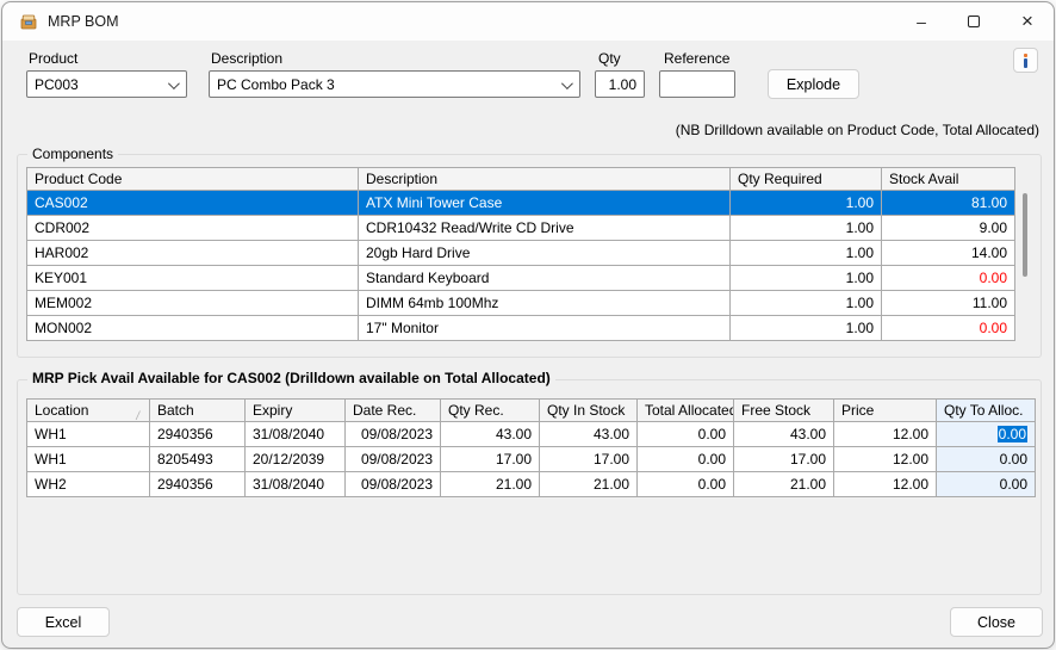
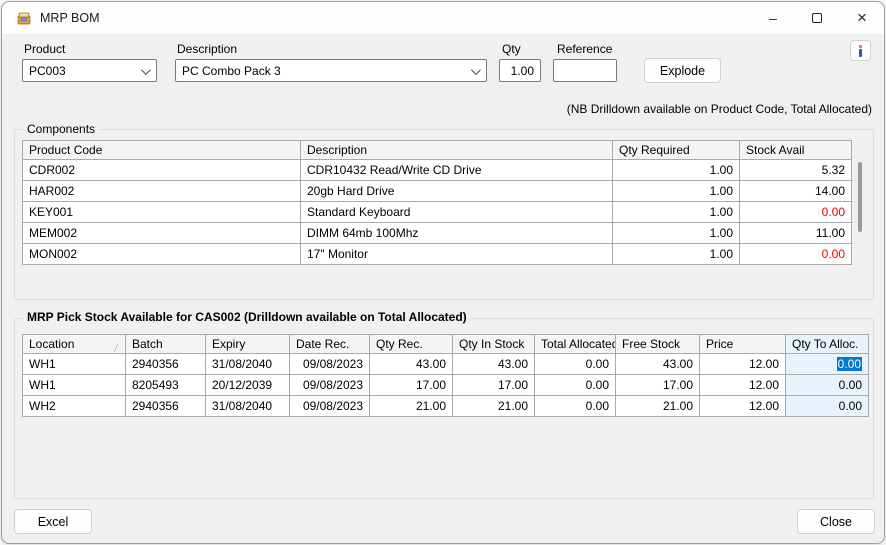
  MRP BOM
  –
  ×
  Product
  PC003
  Description
  PC Combo Pack 3
  Qty
  1.00
  Reference
  Explode
  (NB Drilldown available on Product Code, Total Allocated)
  Components
  Product Code	Description	Qty Required	Stock Avail
- CAS002	ATX Mini Tower Case	1.00	81.00
- CDR002	CDR10432 Read/Write CD Drive	1.00	9.00
+ CDR002	CDR10432 Read/Write CD Drive	1.00	5.32
  HAR002	20gb Hard Drive	1.00	14.00
  KEY001	Standard Keyboard	1.00	0.00
  MEM002	DIMM 64mb 100Mhz	1.00	11.00
  MON002	17" Monitor	1.00	0.00
- MRP Pick Avail Available for CAS002 (Drilldown available on Total Allocated)
+ MRP Pick Stock Available for CAS002 (Drilldown available on Total Allocated)
  Location /	Batch	Expiry	Date Rec.	Qty Rec.	Qty In Stock	Total Allocate	Free Stock	Price	Qty To Alloc.
  WH1	2940356	31/08/2040	09/08/2023	43.00	43.00	0.00	43.00	12.00	0.00
  WH1	8205493	20/12/2039	09/08/2023	17.00	17.00	0.00	17.00	12.00	0.00
  WH2	2940356	31/08/2040	09/08/2023	21.00	21.00	0.00	21.00	12.00	0.00
  Excel
  Close
